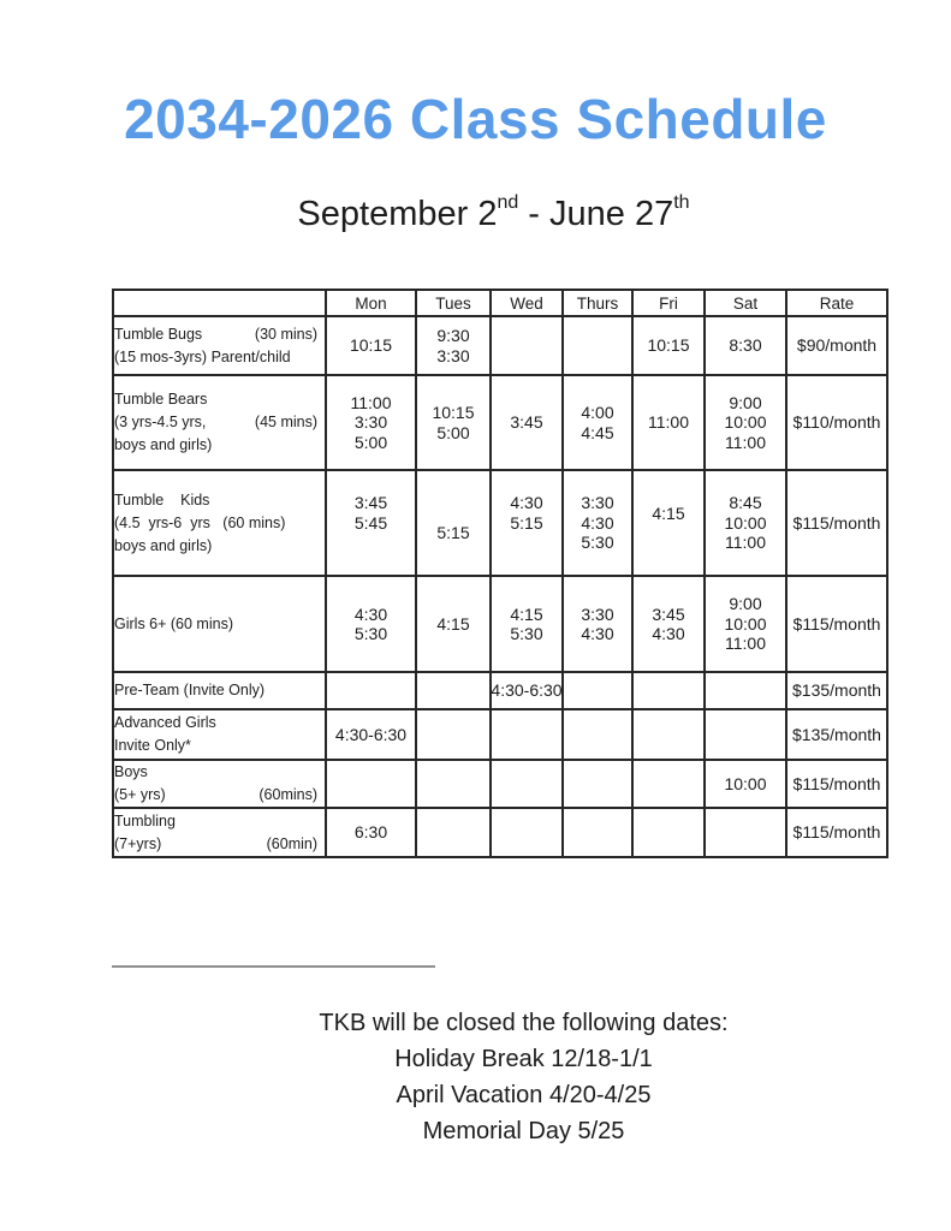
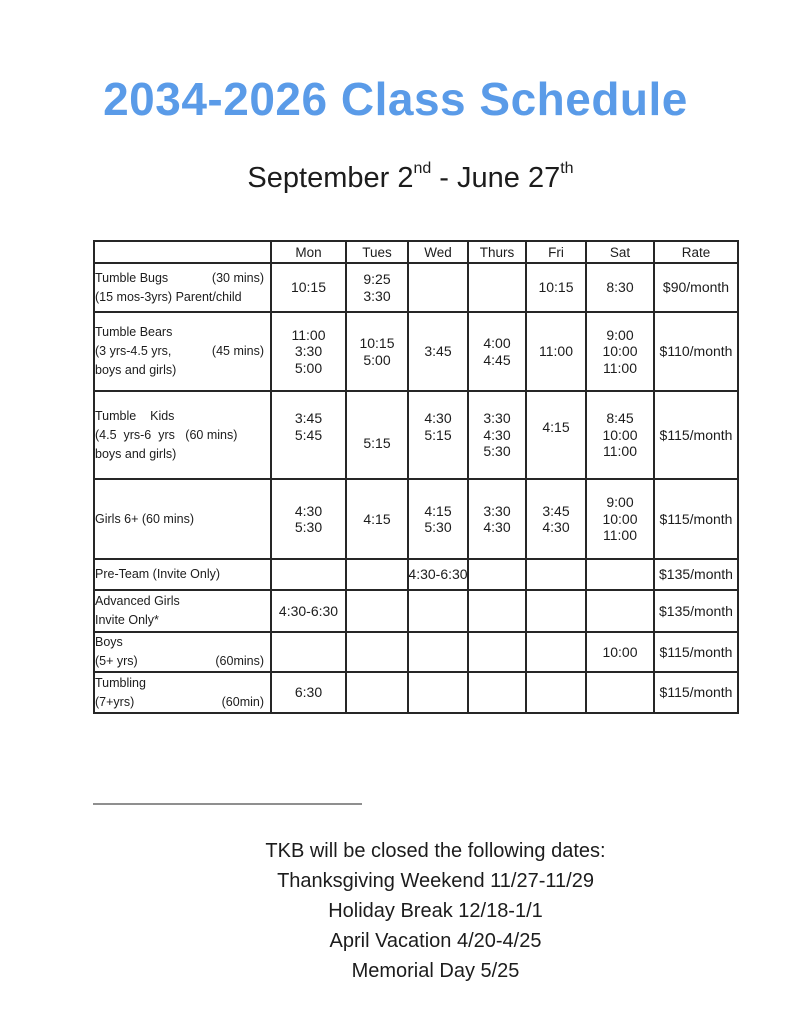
  2034-2026 Class Schedule
  September 2nd - June 27th
  	Mon	Tues	Wed	Thurs	Fri	Sat	Rate
- Tumble Bugs (30 mins)(15 mos-3yrs) Parent/child	10:15	9:303:30			10:15	8:30	$90/month
+ Tumble Bugs (30 mins)(15 mos-3yrs) Parent/child	10:15	9:253:30			10:15	8:30	$90/month
  Tumble Bears(3 yrs-4.5 yrs, (45 mins)boys and girls)	11:003:305:00	10:155:00	3:45	4:004:45	11:00	9:0010:0011:00	$110/month
  Tumble Kids(4.5 yrs-6 yrs (60 mins)boys and girls)	3:455:45	5:15	4:305:15	3:304:305:30	4:15	8:4510:0011:00	$115/month
  Girls 6+ (60 mins)	4:305:30	4:15	4:155:30	3:304:30	3:454:30	9:0010:0011:00	$115/month
  Pre-Team (Invite Only)			4:30-6:30				$135/month
  Advanced GirlsInvite Only*	4:30-6:30						$135/month
  Boys(5+ yrs) (60mins)						10:00	$115/month
  Tumbling(7+yrs) (60min)	6:30						$115/month
  TKB will be closed the following dates:
+ Thanksgiving Weekend 11/27-11/29
  Holiday Break 12/18-1/1
  April Vacation 4/20-4/25
  Memorial Day 5/25
